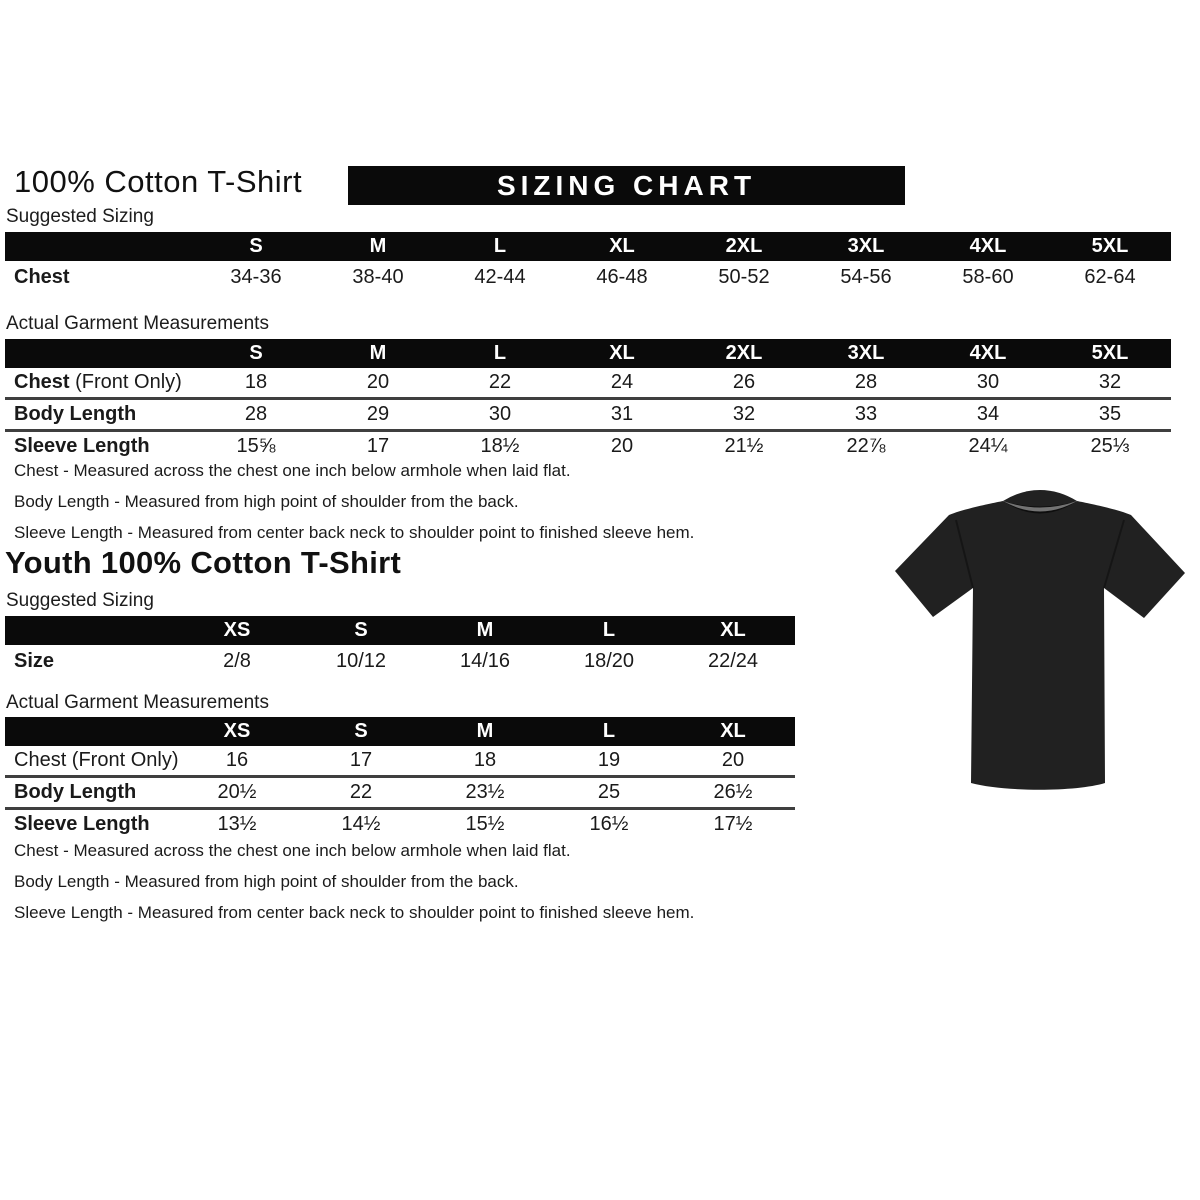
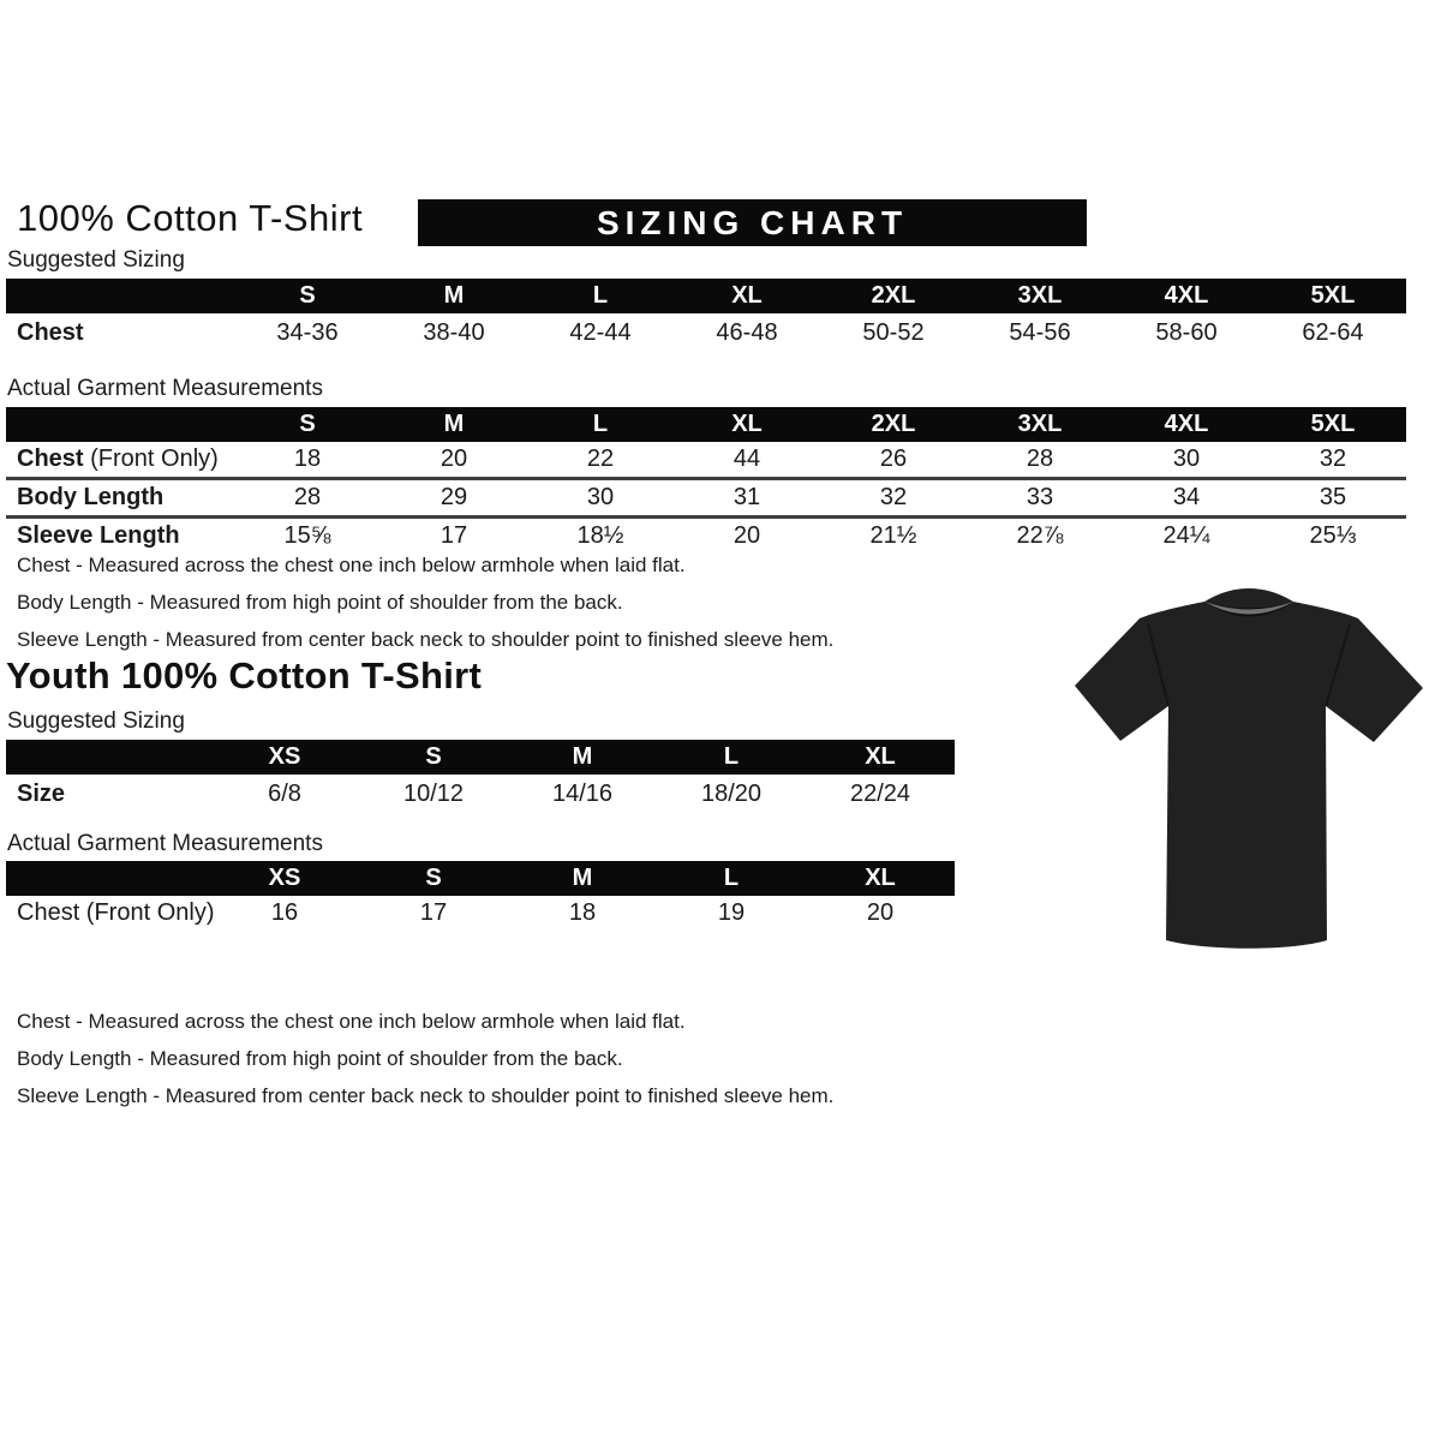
  100% Cotton T-Shirt
  SIZING CHART
  Suggested Sizing
  	S	M	L	XL	2XL	3XL	4XL	5XL
  Chest	34-36	38-40	42-44	46-48	50-52	54-56	58-60	62-64
  Actual Garment Measurements
  	S	M	L	XL	2XL	3XL	4XL	5XL
- Chest (Front Only)	18	20	22	24	26	28	30	32
+ Chest (Front Only)	18	20	22	44	26	28	30	32
  Body Length	28	29	30	31	32	33	34	35
  Sleeve Length	15⅝	17	18½	20	21½	22⅞	24¼	25⅓
  Chest - Measured across the chest one inch below armhole when laid flat.
  Body Length - Measured from high point of shoulder from the back.
  Sleeve Length - Measured from center back neck to shoulder point to finished sleeve hem.
  Youth 100% Cotton T-Shirt
  Suggested Sizing
  	XS	S	M	L	XL
- Size	2/8	10/12	14/16	18/20	22/24
+ Size	6/8	10/12	14/16	18/20	22/24
  Actual Garment Measurements
  	XS	S	M	L	XL
  Chest (Front Only)	16	17	18	19	20
- Body Length	20½	22	23½	25	26½
- Sleeve Length	13½	14½	15½	16½	17½
  Chest - Measured across the chest one inch below armhole when laid flat.
  Body Length - Measured from high point of shoulder from the back.
  Sleeve Length - Measured from center back neck to shoulder point to finished sleeve hem.
